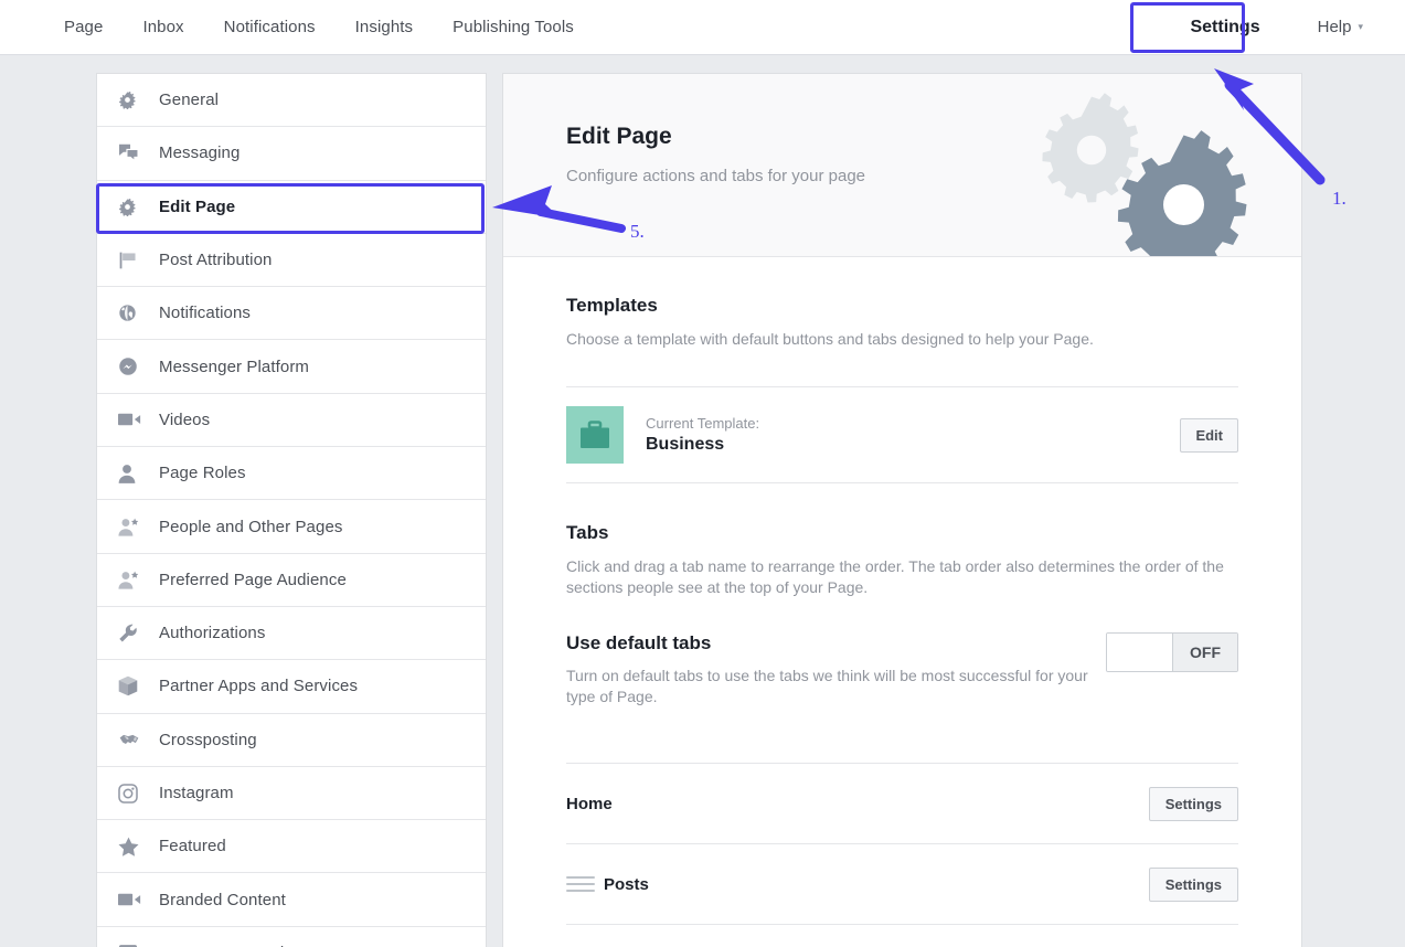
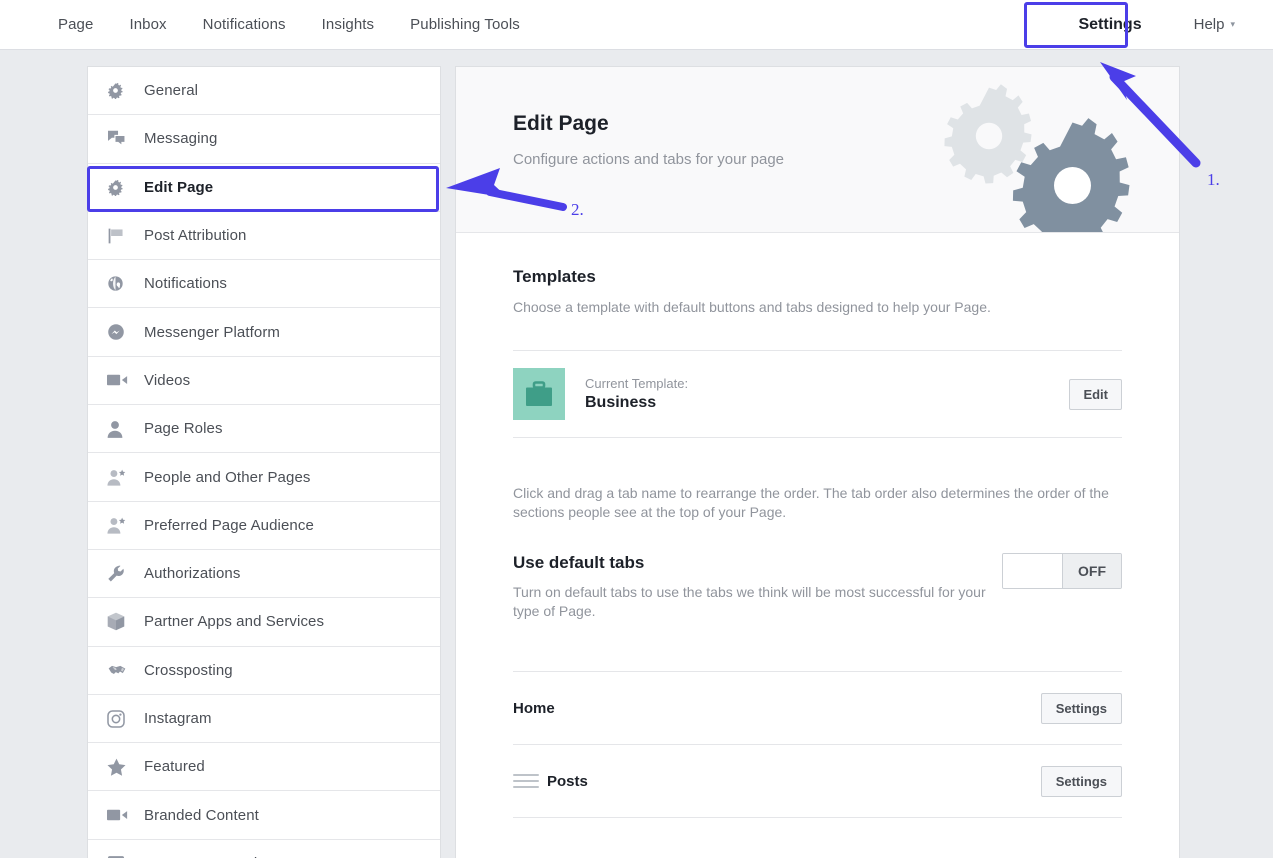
  Page
  Inbox
  Notifications
  Insights
  Publishing Tools
  Settings
  Help
  ▾
  General
  Messaging
  Edit Page
  Post Attribution
  Notifications
  Messenger Platform
  Videos
  Page Roles
  People and Other Pages
  Preferred Page Audience
  Authorizations
  Partner Apps and Services
  Crossposting
  Instagram
  Featured
  Branded Content
  Edit Page
  Configure actions and tabs for your page
  Templates
  Choose a template with default buttons and tabs designed to help your Page.
  Current Template:
  Business
  Edit
- Tabs
  Click and drag a tab name to rearrange the order. The tab order also determines the order of the sections people see at the top of your Page.
  Use default tabs
  Turn on default tabs to use the tabs we think will be most successful for your type of Page.
  OFF
  Home
  Settings
  Posts
  Settings
  1.
- 5.
+ 2.
